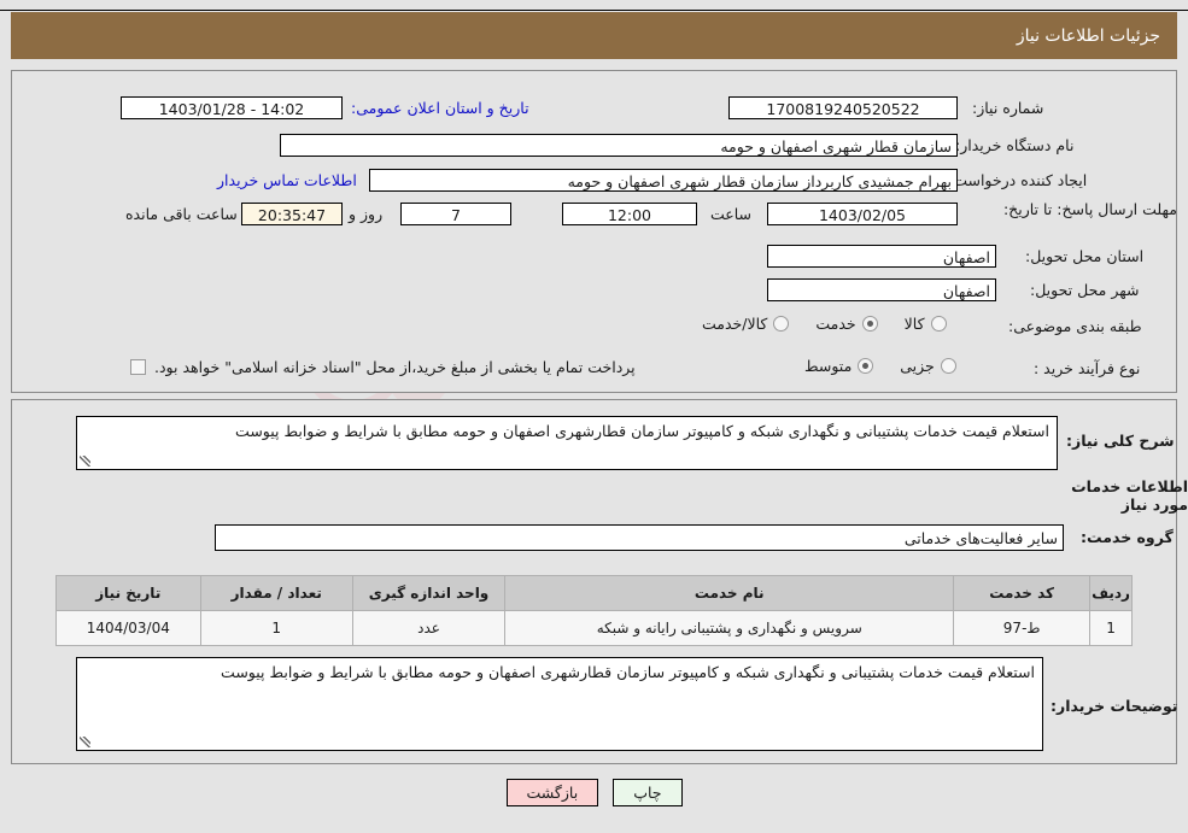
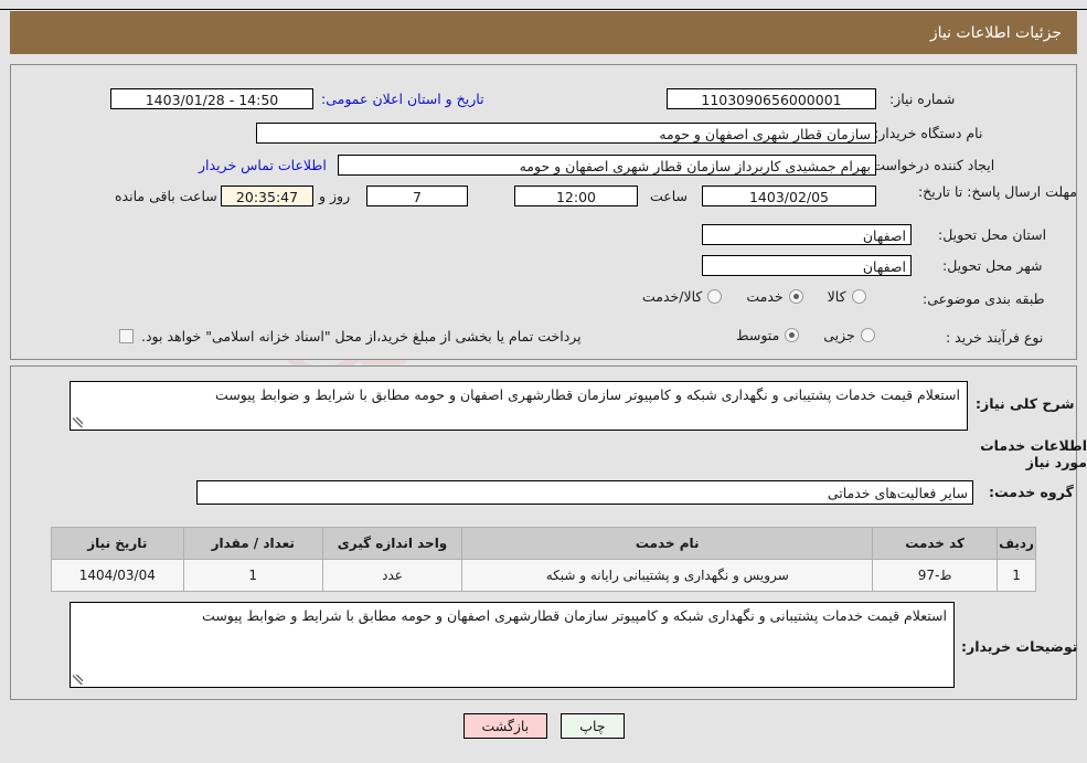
  جزئیات اطلاعات نیاز
  شماره نیاز:
- 1700819240520522
+ 1103090656000001
  تاریخ و استان اعلان عمومی:
- 14:02 - 1403/01/28
+ 14:50 - 1403/01/28
  نام دستگاه خریدار:
  سازمان قطار شهری اصفهان و حومه
  ایجاد کننده درخواست
  بهرام جمشیدی کاربرداز سازمان قطار شهری اصفهان و حومه
  اطلاعات تماس خریدار
  مهلت ارسال پاسخ: تا تاریخ:
  1403/02/05
  ساعت
  12:00
  7
  روز و
  20:35:47
  ساعت باقی مانده
  استان محل تحویل:
  اصفهان
  شهر محل تحویل:
  اصفهان
  طبقه بندی موضوعی:
  کالا
  خدمت
  کالا/خدمت
  نوع فرآیند خرید :
  جزیی
  متوسط
  پرداخت تمام یا بخشی از مبلغ خرید،از محل "اسناد خزانه اسلامی" خواهد بود.
  شرح کلی نیاز:
  استعلام قیمت خدمات پشتیبانی و نگهداری شبکه و کامپیوتر سازمان قطارشهری اصفهان و حومه مطابق با شرایط و ضوابط پیوست
  اطلاعات خدمات مورد نیاز
  گروه خدمت:
  سایر فعالیت‌های خدماتی
  ردیف	کد خدمت	نام خدمت	واحد اندازه گیری	تعداد / مقدار	تاریخ نیاز
  1	ط-97	سرویس و نگهداری و پشتیبانی رایانه و شبکه	عدد	1	1404/03/04
  توضیحات خریدار:
  استعلام قیمت خدمات پشتیبانی و نگهداری شبکه و کامپیوتر سازمان قطارشهری اصفهان و حومه مطابق با شرایط و ضوابط پیوست
  چاپ
  بازگشت
